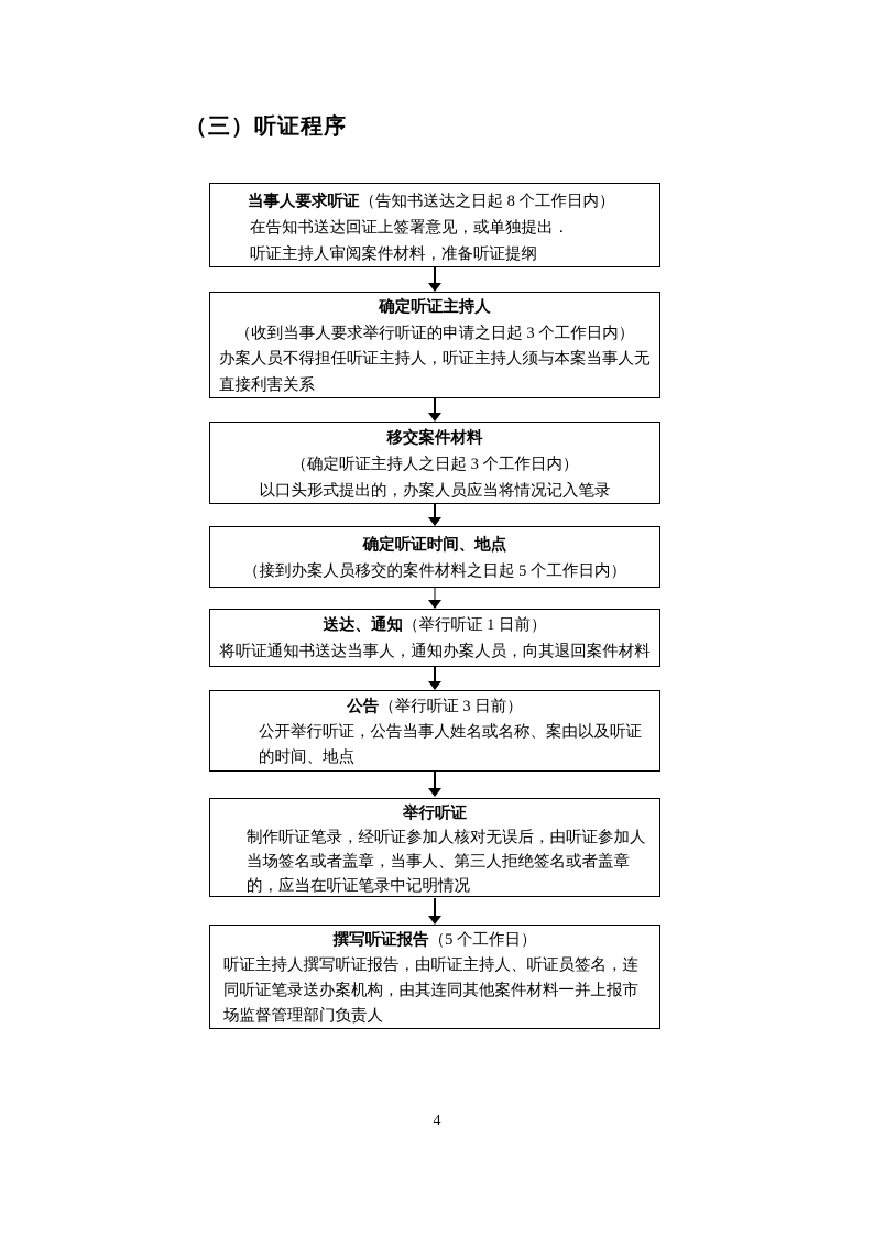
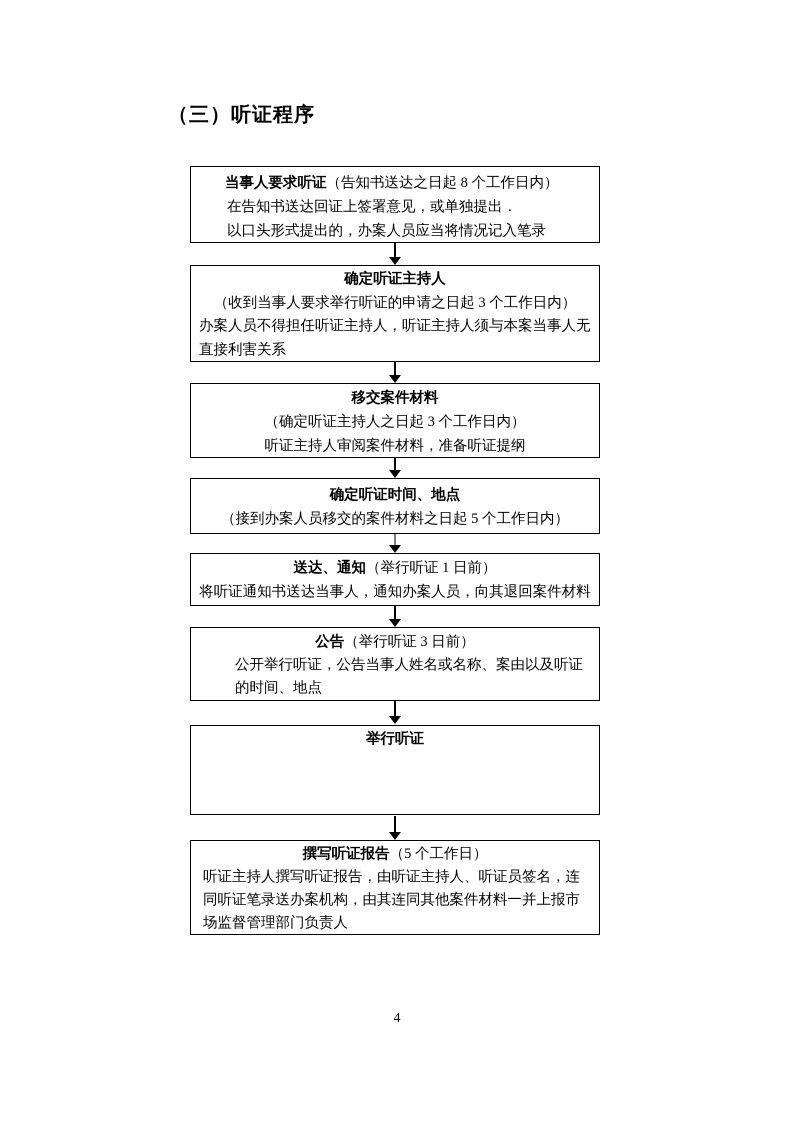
  （三）听证程序
  当事人要求听证（告知书送达之日起 8 个工作日内）
  在告知书送达回证上签署意见，或单独提出．
- 听证主持人审阅案件材料，准备听证提纲
+ 以口头形式提出的，办案人员应当将情况记入笔录
  确定听证主持人
  （收到当事人要求举行听证的申请之日起 3 个工作日内）
  办案人员不得担任听证主持人，听证主持人须与本案当事人无直接利害关系
  移交案件材料
  （确定听证主持人之日起 3 个工作日内）
- 以口头形式提出的，办案人员应当将情况记入笔录
+ 听证主持人审阅案件材料，准备听证提纲
  确定听证时间、地点
  （接到办案人员移交的案件材料之日起 5 个工作日内）
  送达、通知（举行听证 1 日前）
  将听证通知书送达当事人，通知办案人员，向其退回案件材料
  公告（举行听证 3 日前）
  公开举行听证，公告当事人姓名或名称、案由以及听证的时间、地点
  举行听证
- 制作听证笔录，经听证参加人核对无误后，由听证参加人当场签名或者盖章，当事人、第三人拒绝签名或者盖章的，应当在听证笔录中记明情况
  撰写听证报告（5 个工作日）
  听证主持人撰写听证报告，由听证主持人、听证员签名，连同听证笔录送办案机构，由其连同其他案件材料一并上报市场监督管理部门负责人
  4
